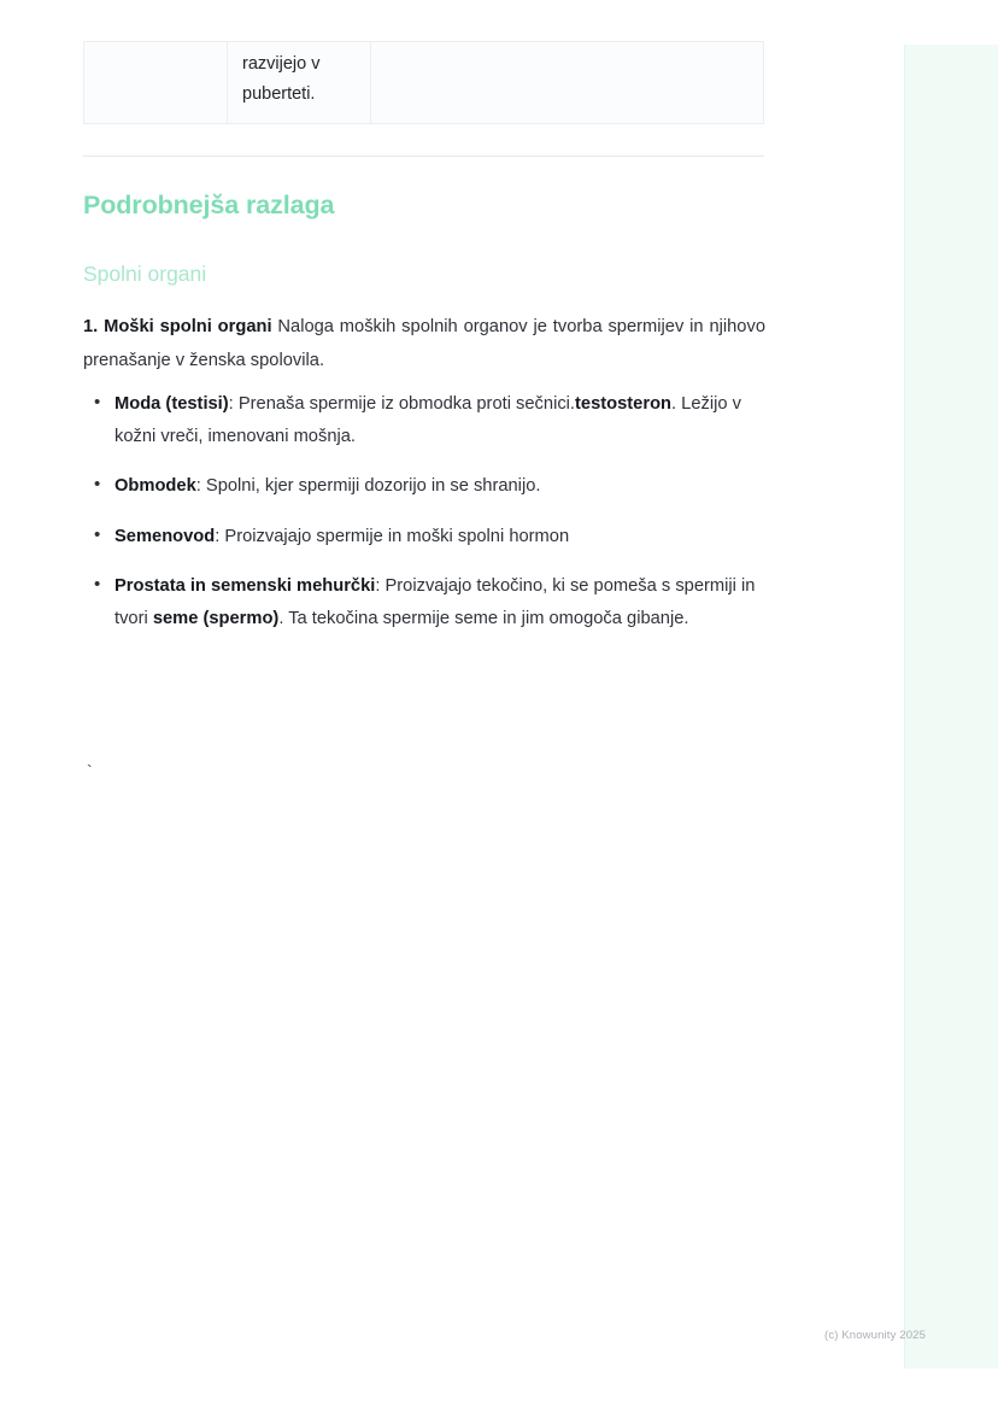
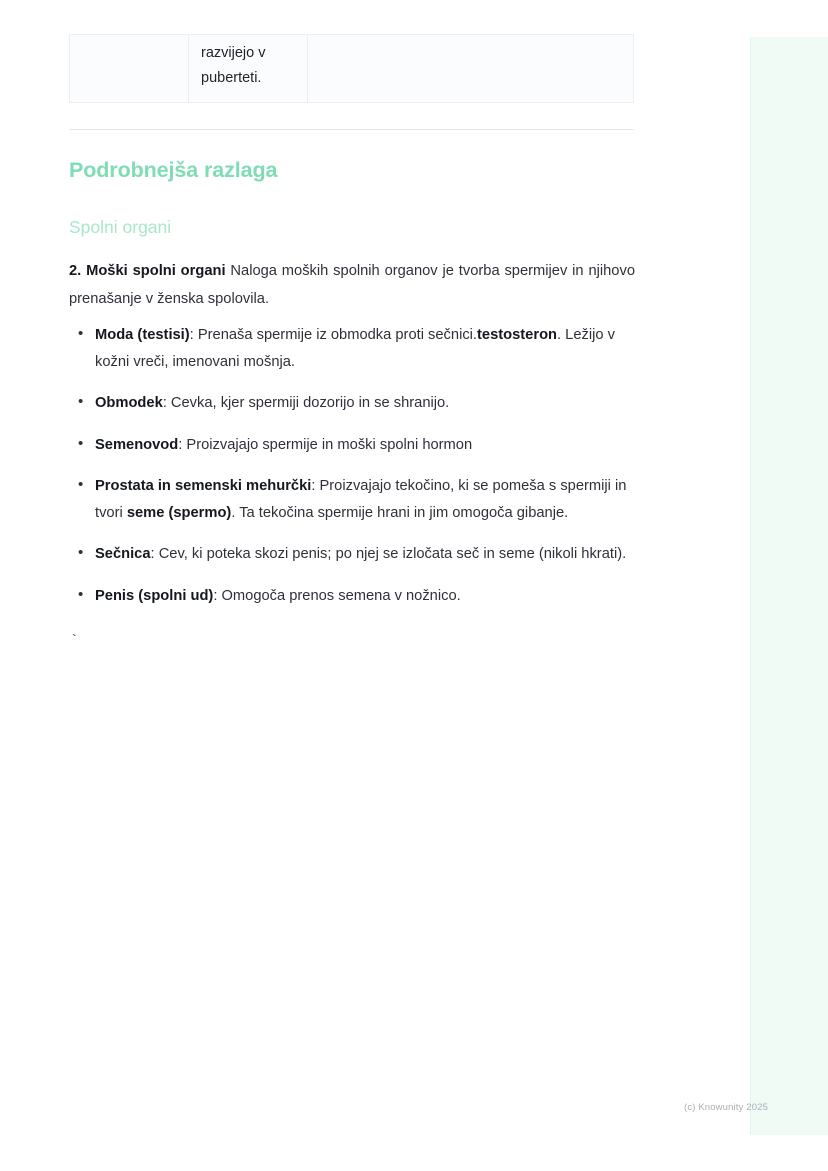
  razvijejo v puberteti.
  Podrobnejša razlaga
  Spolni organi
- 1. Moški spolni organi Naloga moških spolnih organov je tvorba spermijev in njihovo prenašanje v ženska spolovila.
+ 2. Moški spolni organi Naloga moških spolnih organov je tvorba spermijev in njihovo prenašanje v ženska spolovila.
  Moda (testisi): Prenaša spermije iz obmodka proti sečnici.testosteron. Ležijo v kožni vreči, imenovani mošnja.
- Obmodek: Spolni, kjer spermiji dozorijo in se shranijo.
+ Obmodek: Cevka, kjer spermiji dozorijo in se shranijo.
  Semenovod: Proizvajajo spermije in moški spolni hormon
- Prostata in semenski mehurčki: Proizvajajo tekočino, ki se pomeša s spermiji in tvori seme (spermo). Ta tekočina spermije seme in jim omogoča gibanje.
+ Prostata in semenski mehurčki: Proizvajajo tekočino, ki se pomeša s spermiji in tvori seme (spermo). Ta tekočina spermije hrani in jim omogoča gibanje.
+ Sečnica: Cev, ki poteka skozi penis; po njej se izločata seč in seme (nikoli hkrati).
+ Penis (spolni ud): Omogoča prenos semena v nožnico.
  `
  (c) Knowunity 2025
